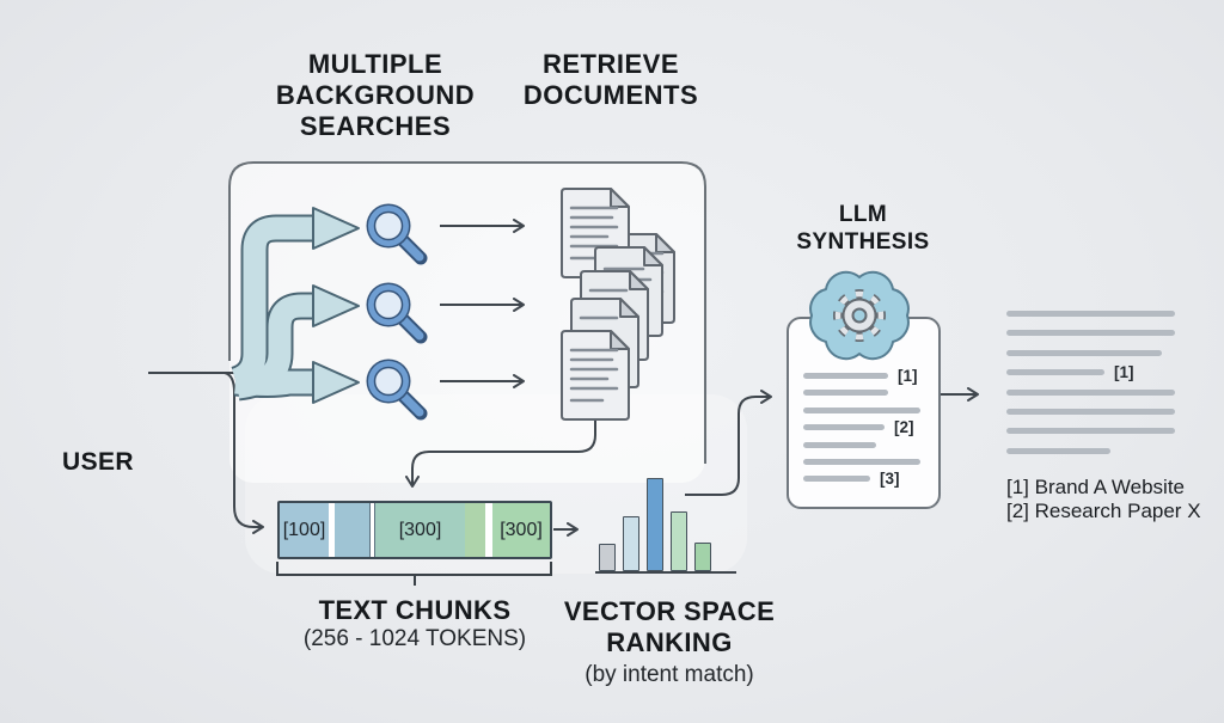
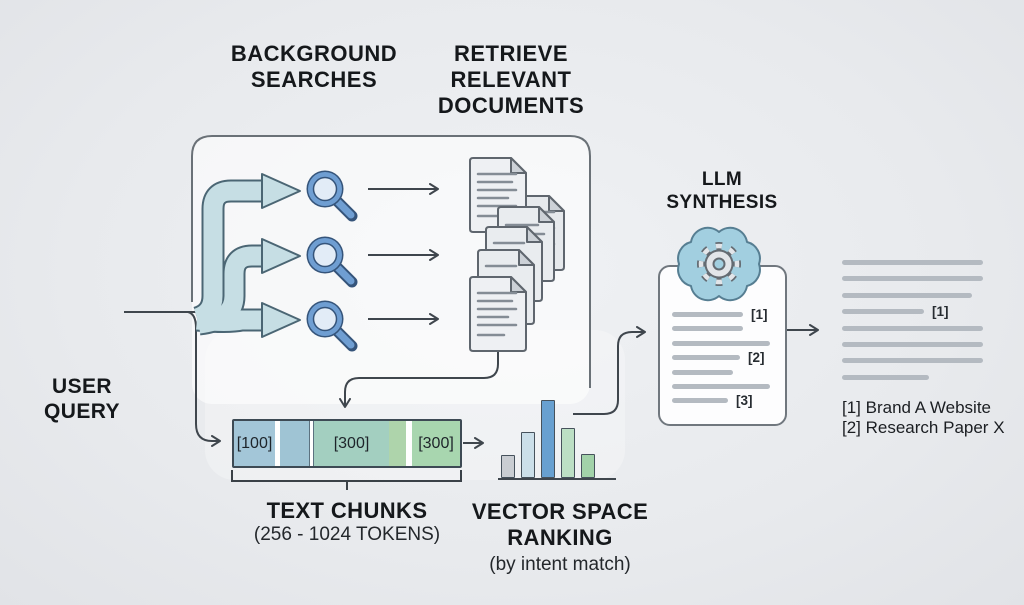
- MULTIPLE
  BACKGROUND
  SEARCHES
  RETRIEVE
+ RELEVANT
  DOCUMENTS
  LLM
  SYNTHESIS
  USER
+ QUERY
  [100]
  [300]
  [300]
  TEXT CHUNKS
  (256 - 1024 TOKENS)
  VECTOR SPACE
  RANKING
  (by intent match)
  [1]
  [2]
  [3]
  [1]
  [1] Brand A Website
  [2] Research Paper X
